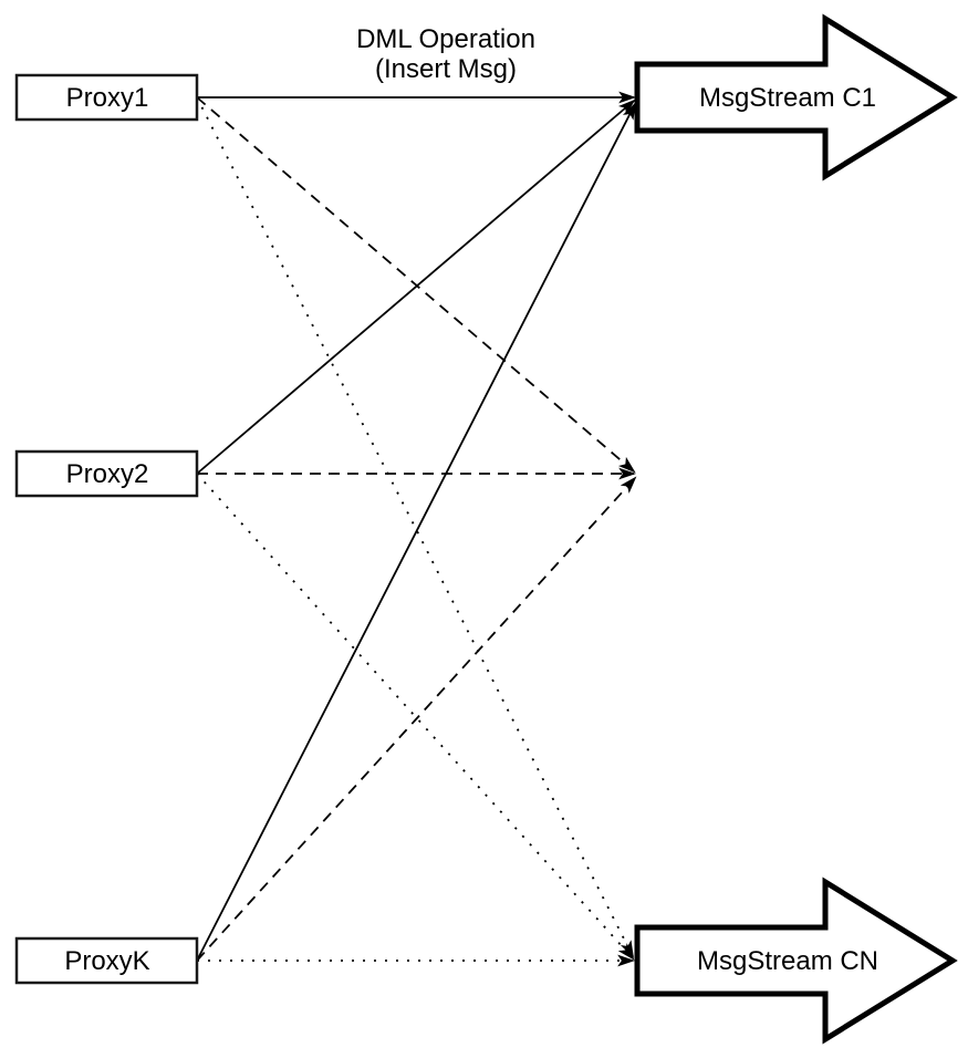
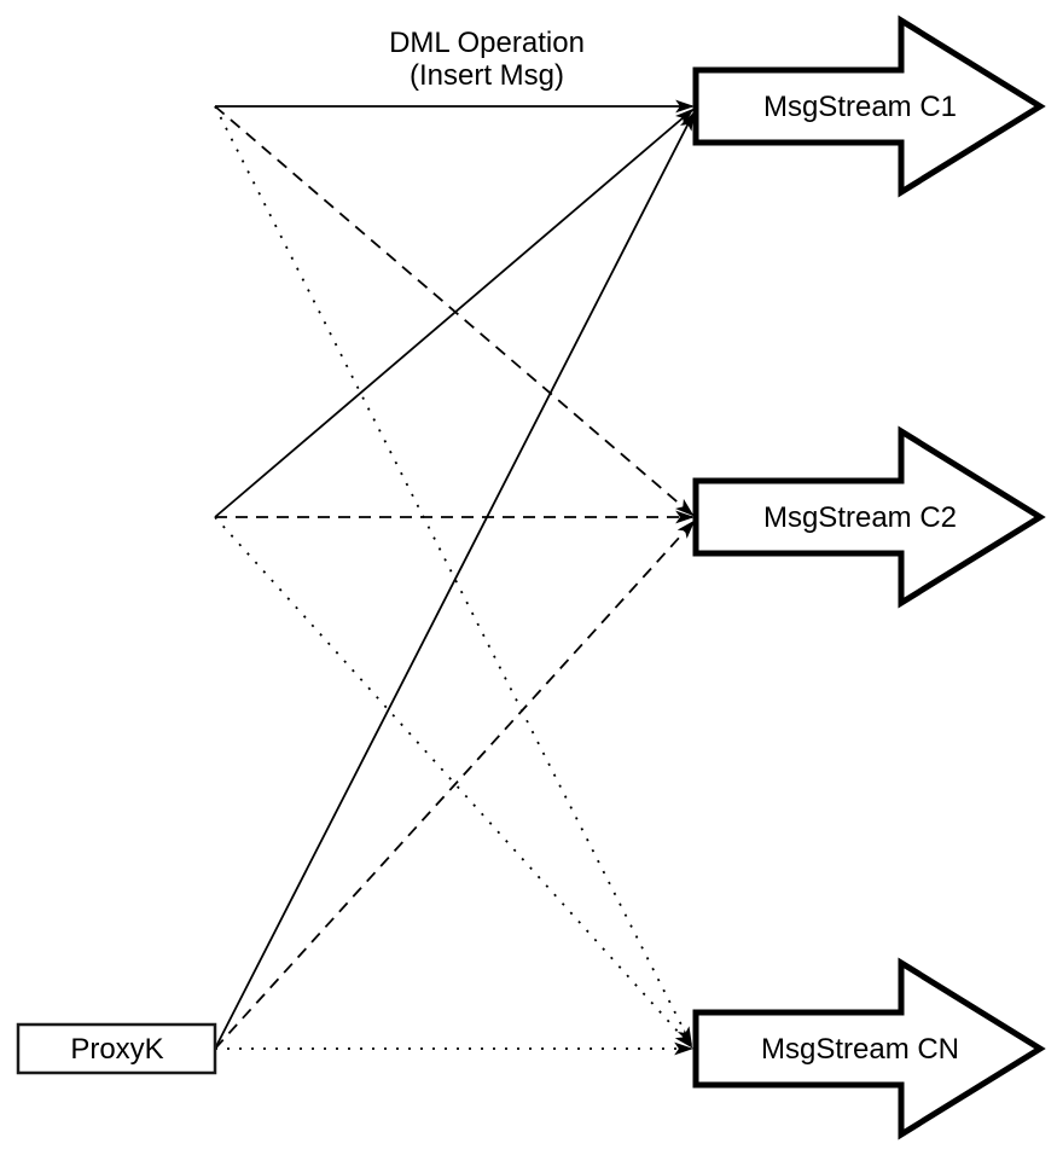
- Proxy1
- Proxy2
  ProxyK
  MsgStream C1
+ MsgStream C2
  MsgStream CN
  DML Operation
  (Insert Msg)
